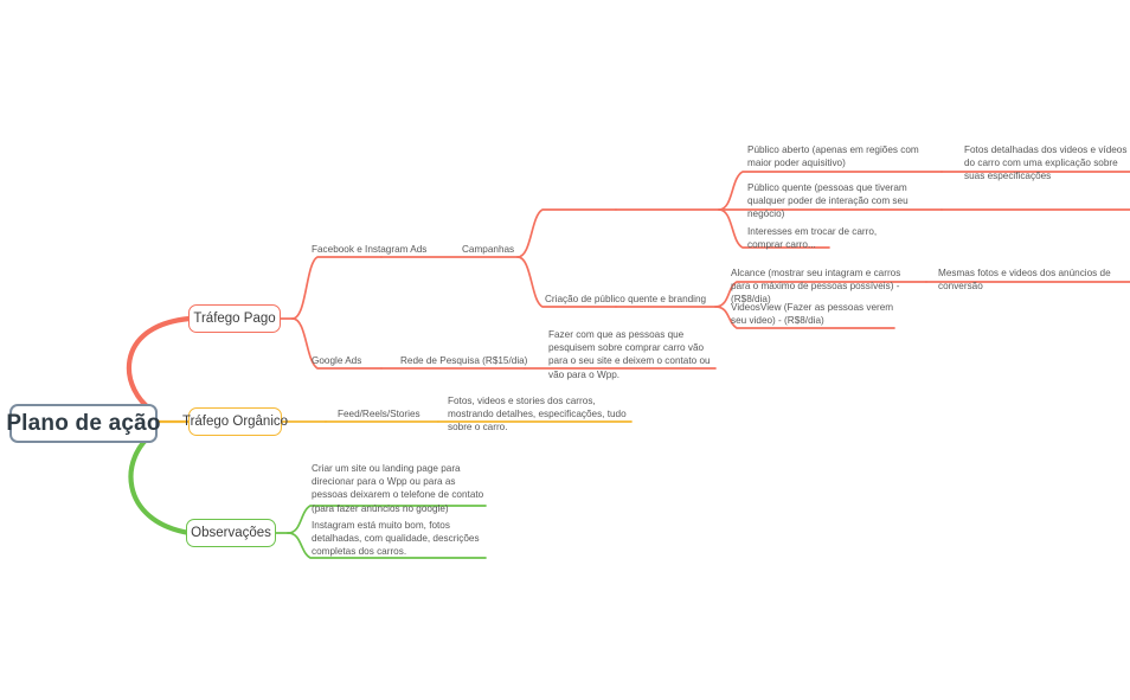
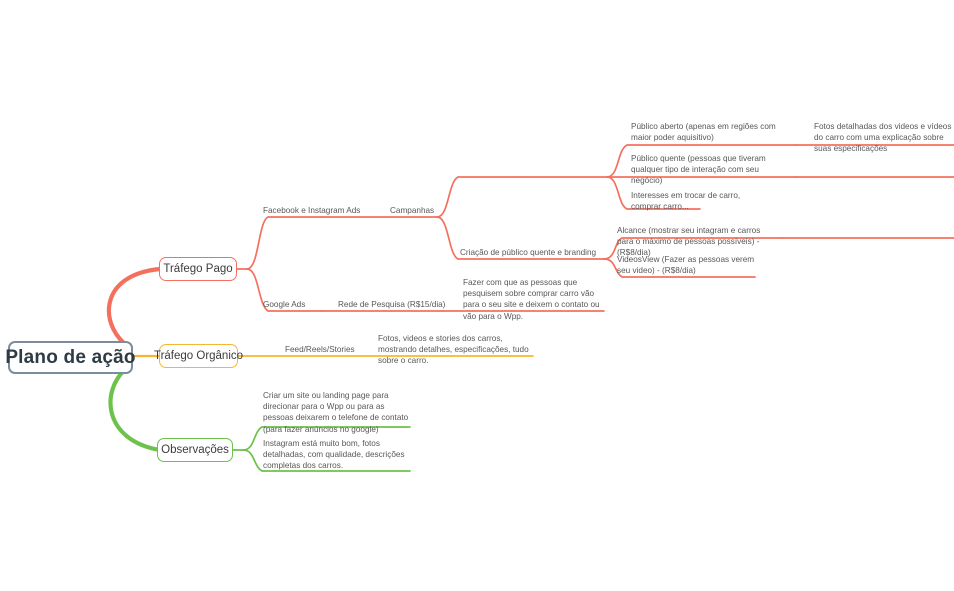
  Plano de ação
  Tráfego Pago
  Tráfego Orgânico
  Observações
  Facebook e Instagram Ads
  Campanhas
  Google Ads
  Rede de Pesquisa (R$15/dia)
  Criação de público quente e branding
  Fazer com que as pessoas que pesquisem sobre comprar carro vão para o seu site e deixem o contato ou vão para o Wpp.
  Público aberto (apenas em regiões com maior poder aquisitivo)
- Público quente (pessoas que tiveram qualquer poder de interação com seu negócio)
+ Público quente (pessoas que tiveram qualquer tipo de interação com seu negócio)
  Interesses em trocar de carro, comprar carro...
  Alcance (mostrar seu intagram e carros para o máximo de pessoas possíveis) - (R$8/dia)
  VideosView (Fazer as pessoas verem seu video) - (R$8/dia)
  Fotos detalhadas dos videos e vídeos do carro com uma explicação sobre suas especificações
- Mesmas fotos e videos dos anúncios de conversão
  Feed/Reels/Stories
  Fotos, videos e stories dos carros, mostrando detalhes, especificações, tudo sobre o carro.
  Criar um site ou landing page para direcionar para o Wpp ou para as pessoas deixarem o telefone de contato (para fazer anúncios no google)
  Instagram está muito bom, fotos detalhadas, com qualidade, descrições completas dos carros.
